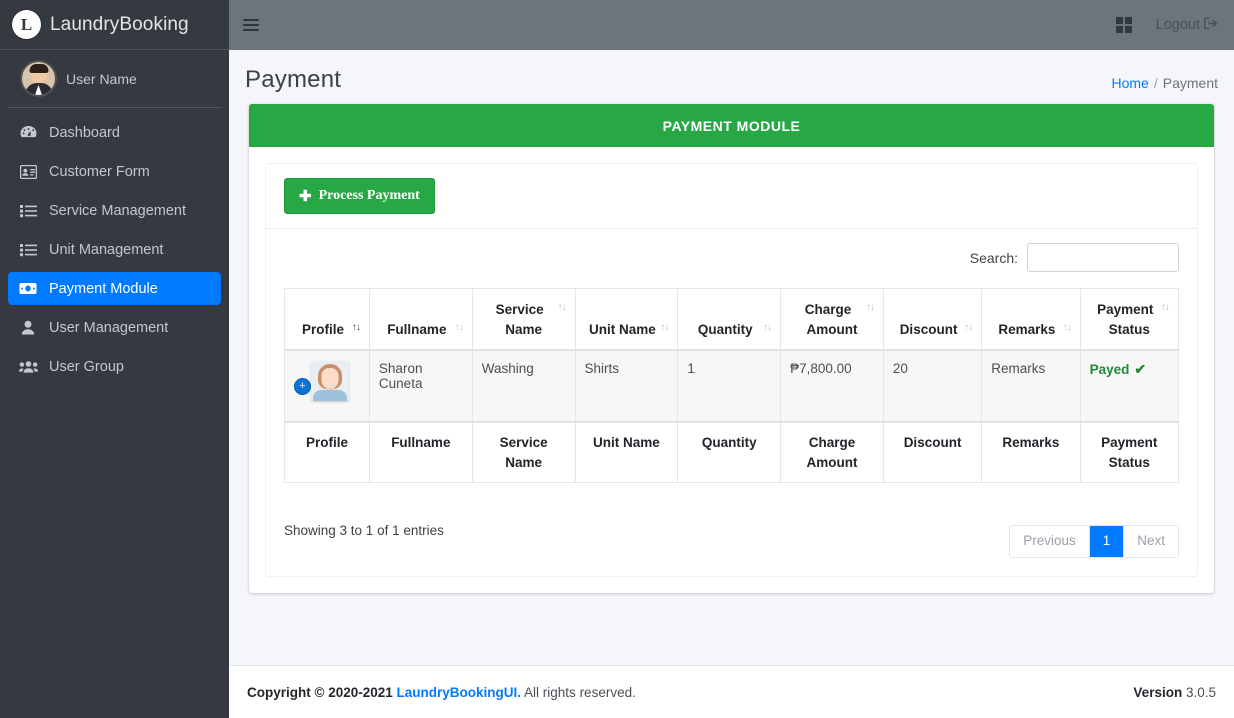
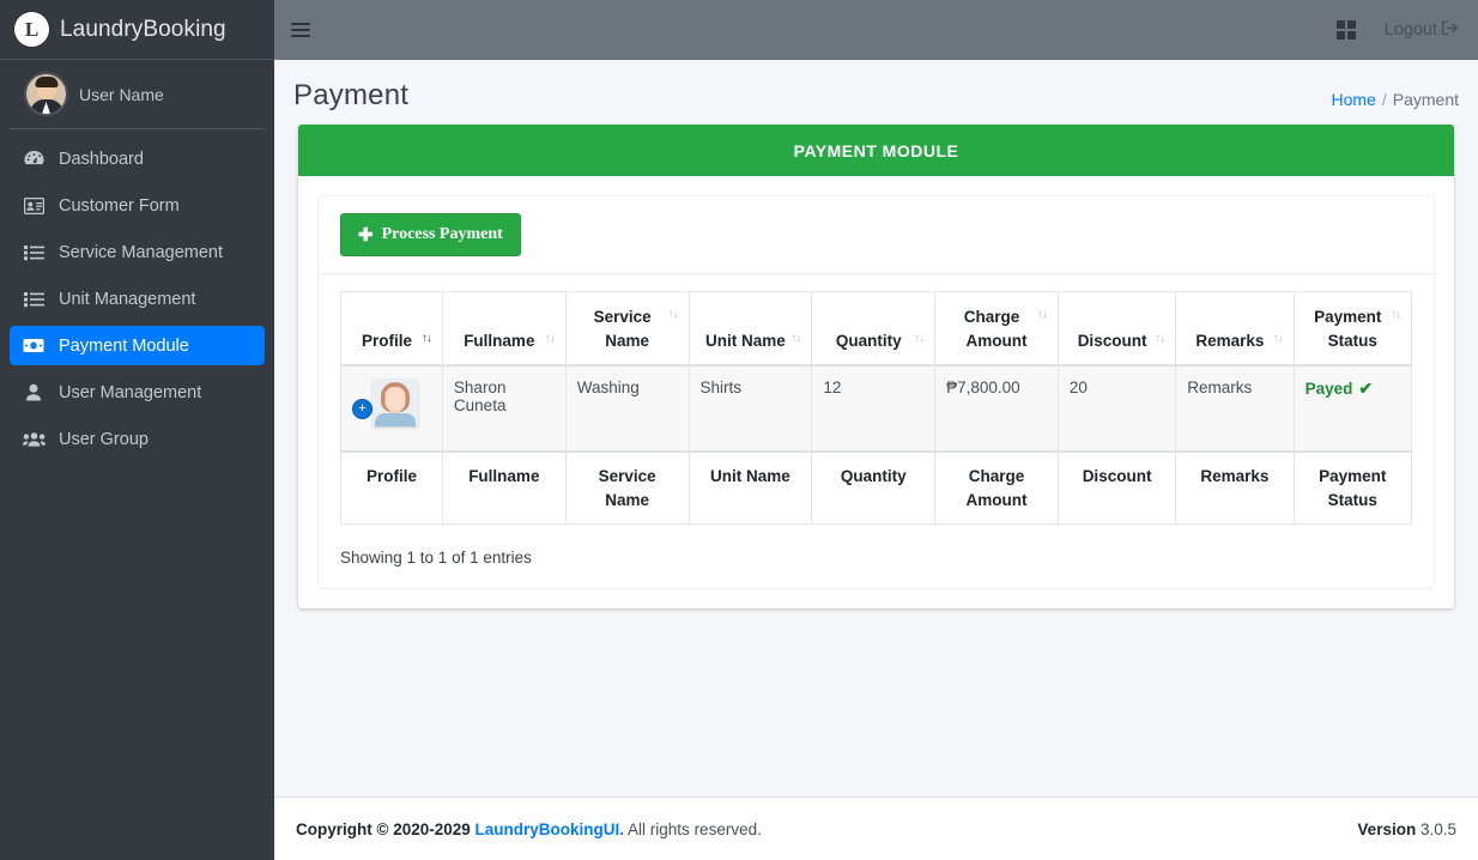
  L
  LaundryBooking
  User Name
  Dashboard
  Customer Form
  Service Management
  Unit Management
  Payment Module
  User Management
  User Group
  Logout
  Payment
  Home
  /
  Payment
  PAYMENT MODULE
  ✚
  Process Payment
- Search:
  ↑↓ Profile	↑↓ Fullname	↑↓ Service Name	↑↓ Unit Name	↑↓ Quantity	↑↓ Charge Amount	↑↓ Discount	↑↓ Remarks	↑↓ Payment Status
- +	Sharon Cuneta	Washing	Shirts	1	₱7,800.00	20	Remarks	Payed ✔
+ +	Sharon Cuneta	Washing	Shirts	12	₱7,800.00	20	Remarks	Payed ✔
  Profile	Fullname	Service Name	Unit Name	Quantity	Charge Amount	Discount	Remarks	Payment Status
- Showing 3 to 1 of 1 entries
+ Showing 1 to 1 of 1 entries
- Previous
- 1
- Next
- Copyright © 2020-2021 LaundryBookingUI. All rights reserved.
+ Copyright © 2020-2029 LaundryBookingUI. All rights reserved.
  Version 3.0.5
